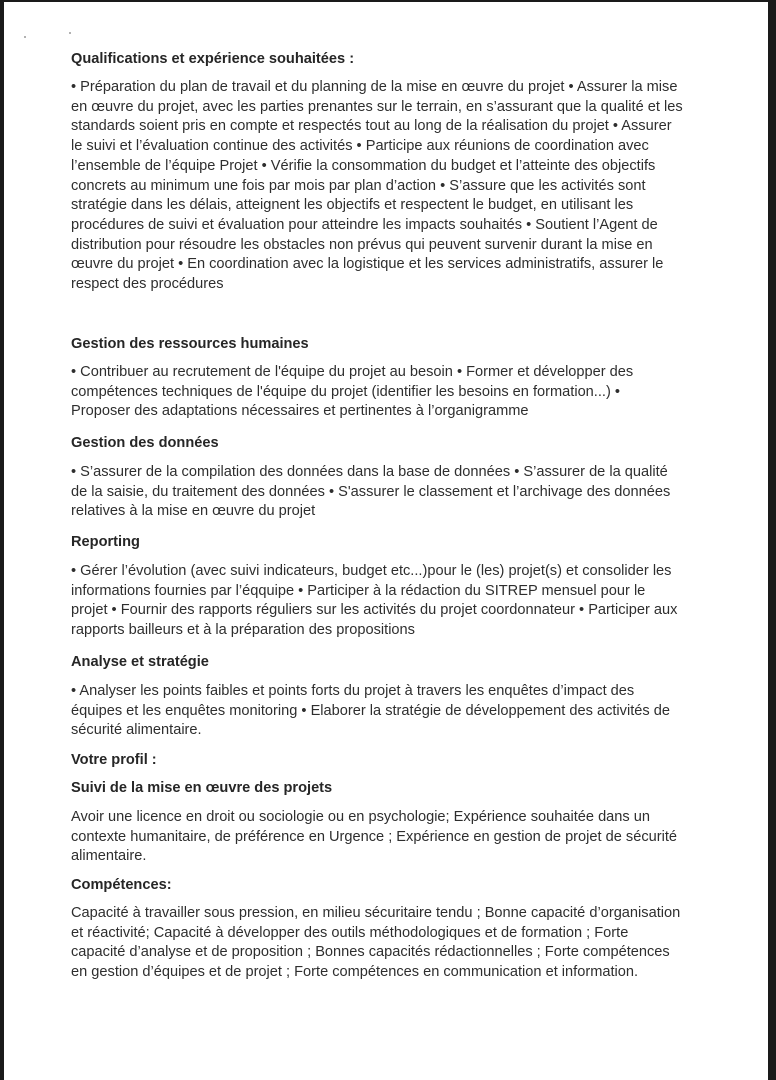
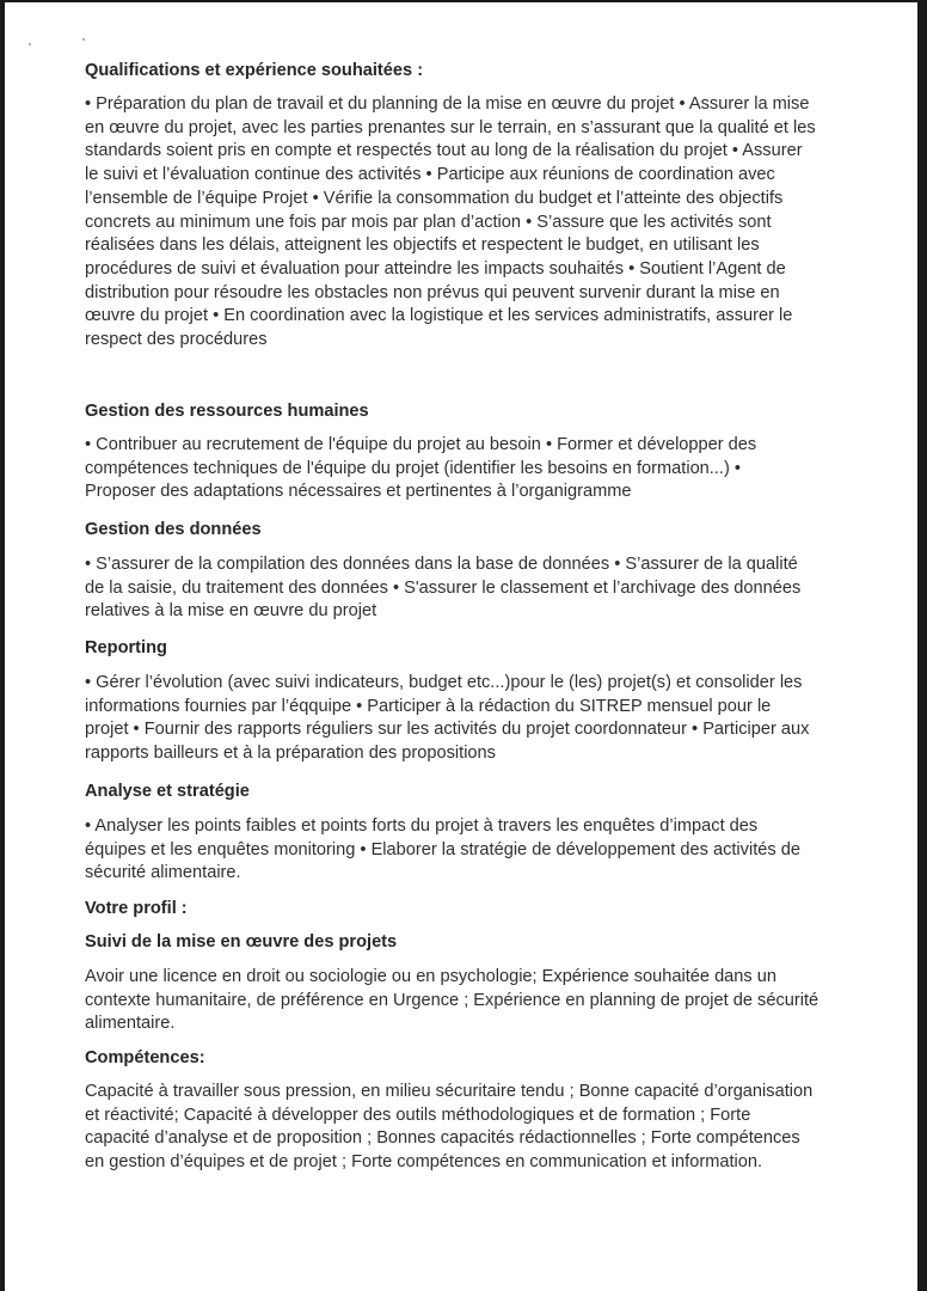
  Qualifications et expérience souhaitées :
  • Préparation du plan de travail et du planning de la mise en œuvre du projet • Assurer la mise
  en œuvre du projet, avec les parties prenantes sur le terrain, en s’assurant que la qualité et les
  standards soient pris en compte et respectés tout au long de la réalisation du projet • Assurer
  le suivi et l’évaluation continue des activités • Participe aux réunions de coordination avec
  l’ensemble de l’équipe Projet • Vérifie la consommation du budget et l’atteinte des objectifs
  concrets au minimum une fois par mois par plan d’action • S’assure que les activités sont
- stratégie dans les délais, atteignent les objectifs et respectent le budget, en utilisant les
+ réalisées dans les délais, atteignent les objectifs et respectent le budget, en utilisant les
  procédures de suivi et évaluation pour atteindre les impacts souhaités • Soutient l’Agent de
  distribution pour résoudre les obstacles non prévus qui peuvent survenir durant la mise en
  œuvre du projet • En coordination avec la logistique et les services administratifs, assurer le
  respect des procédures
  Gestion des ressources humaines
  • Contribuer au recrutement de l'équipe du projet au besoin • Former et développer des
  compétences techniques de l'équipe du projet (identifier les besoins en formation...) •
  Proposer des adaptations nécessaires et pertinentes à l’organigramme
  Gestion des données
  • S’assurer de la compilation des données dans la base de données • S’assurer de la qualité
  de la saisie, du traitement des données • S'assurer le classement et l’archivage des données
  relatives à la mise en œuvre du projet
  Reporting
  • Gérer l’évolution (avec suivi indicateurs, budget etc...)pour le (les) projet(s) et consolider les
  informations fournies par l’éqquipe • Participer à la rédaction du SITREP mensuel pour le
  projet • Fournir des rapports réguliers sur les activités du projet coordonnateur • Participer aux
  rapports bailleurs et à la préparation des propositions
  Analyse et stratégie
  • Analyser les points faibles et points forts du projet à travers les enquêtes d’impact des
  équipes et les enquêtes monitoring • Elaborer la stratégie de développement des activités de
  sécurité alimentaire.
  Votre profil :
  Suivi de la mise en œuvre des projets
  Avoir une licence en droit ou sociologie ou en psychologie; Expérience souhaitée dans un
- contexte humanitaire, de préférence en Urgence ; Expérience en gestion de projet de sécurité
+ contexte humanitaire, de préférence en Urgence ; Expérience en planning de projet de sécurité
  alimentaire.
  Compétences:
  Capacité à travailler sous pression, en milieu sécuritaire tendu ; Bonne capacité d’organisation
  et réactivité; Capacité à développer des outils méthodologiques et de formation ; Forte
  capacité d’analyse et de proposition ; Bonnes capacités rédactionnelles ; Forte compétences
  en gestion d’équipes et de projet ; Forte compétences en communication et information.
